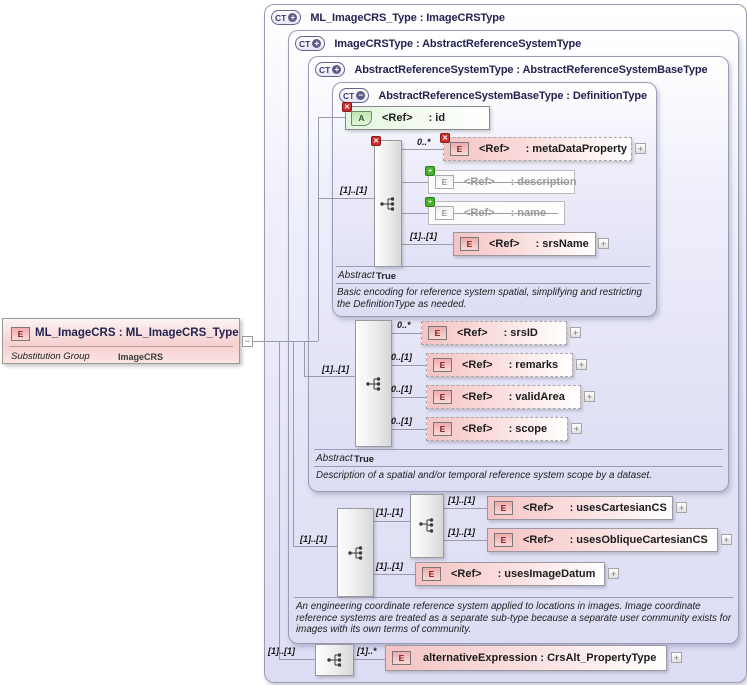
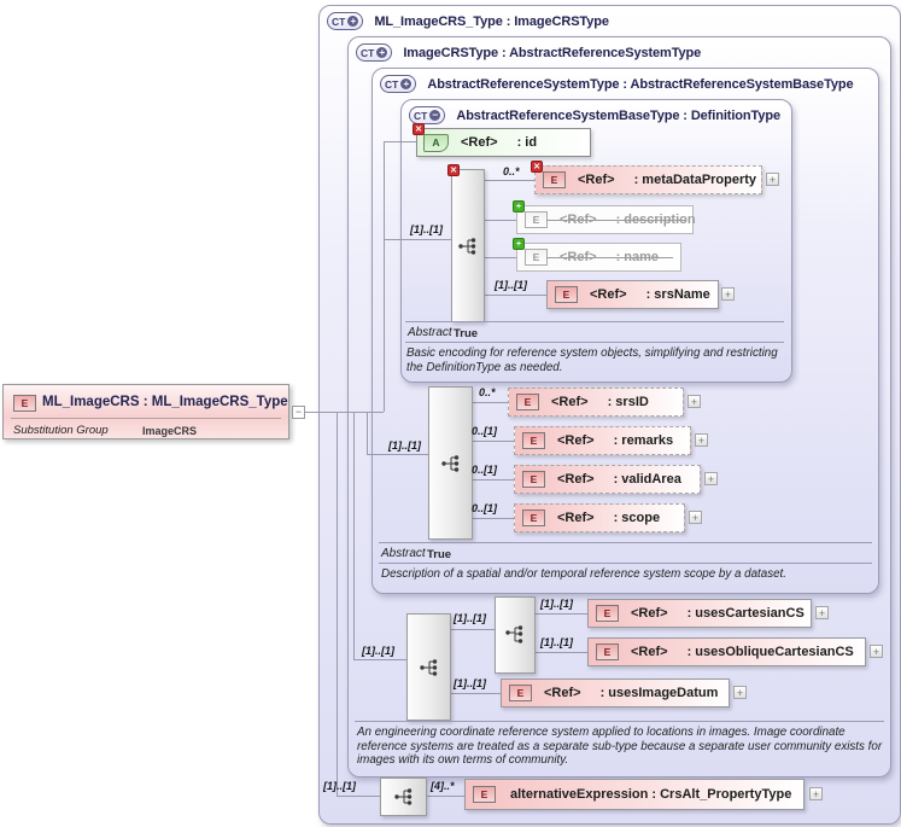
  CT
  +
  ML_ImageCRS_Type : ImageCRSType
  CT
  +
  ImageCRSType : AbstractReferenceSystemType
  CT
  +
  AbstractReferenceSystemType : AbstractReferenceSystemBaseType
  CT
  −
  AbstractReferenceSystemBaseType : DefinitionType
  [1]..[1]
  0..*
  [1]..[1]
  [1]..[1]
  0..*
  0..[1]
  0..[1]
  0..[1]
  [1]..[1]
  [1]..[1]
  [1]..[1]
  [1]..[1]
  [1]..[1]
  [1]..[1]
- [1]..*
+ [4]..*
  A
  <Ref>
  : id
  E
  <Ref>
  : metaDataProperty
  +
  E
  <Ref>
  : description
  E
  <Ref>
  : name
  E
  <Ref>
  : srsName
  +
  Abstract
  True
- Basic encoding for reference system spatial, simplifying and restricting the DefinitionType as needed.
+ Basic encoding for reference system objects, simplifying and restricting the DefinitionType as needed.
  E
  <Ref>
  : srsID
  +
  E
  <Ref>
  : remarks
  +
  E
  <Ref>
  : validArea
  +
  E
  <Ref>
  : scope
  +
  Abstract
  True
  Description of a spatial and/or temporal reference system scope by a dataset.
  E
  <Ref>
  : usesCartesianCS
  +
  E
  <Ref>
  : usesObliqueCartesianCS
  +
  E
  <Ref>
  : usesImageDatum
  +
  An engineering coordinate reference system applied to locations in images. Image coordinate reference systems are treated as a separate sub-type because a separate user community exists for images with its own terms of community.
  E
  alternativeExpression : CrsAlt_PropertyType
  +
  E
  ML_ImageCRS : ML_ImageCRS_Type
  Substitution Group
  ImageCRS
  −
